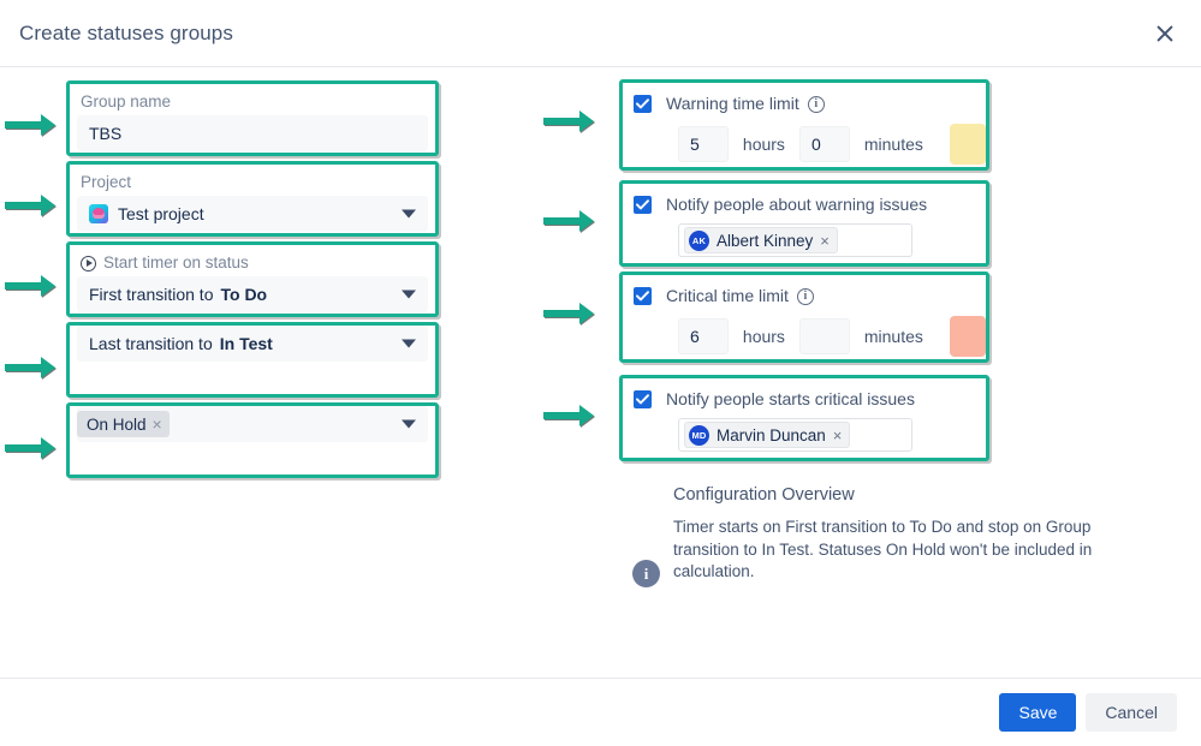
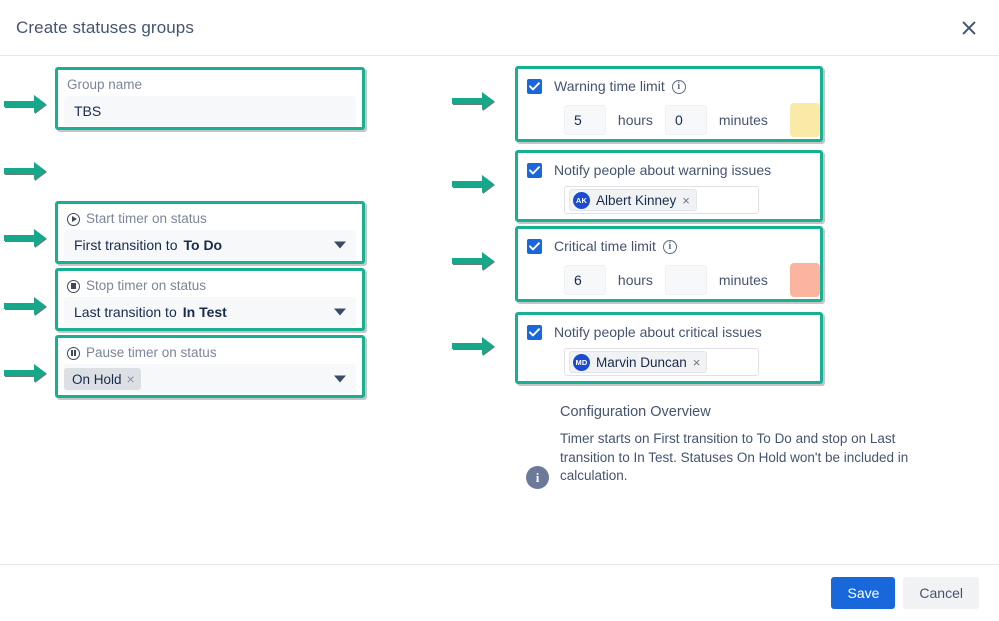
  Create statuses groups
  Group name
  TBS
- Project
- Test project
  Start timer on status
  First transition to
  To Do
+ Stop timer on status
  Last transition to
  In Test
+ Pause timer on status
  On Hold
  ×
  Warning time limit
  i
  5
  hours
  0
  minutes
  Notify people about warning issues
  AK
  Albert Kinney
  ×
  Critical time limit
  i
  6
  hours
  minutes
- Notify people starts critical issues
+ Notify people about critical issues
  MD
  Marvin Duncan
  ×
  i
  Configuration Overview
- Timer starts on First transition to To Do and stop on Group transition to In Test. Statuses On Hold won't be included in calculation.
+ Timer starts on First transition to To Do and stop on Last transition to In Test. Statuses On Hold won't be included in calculation.
  Save
  Cancel
